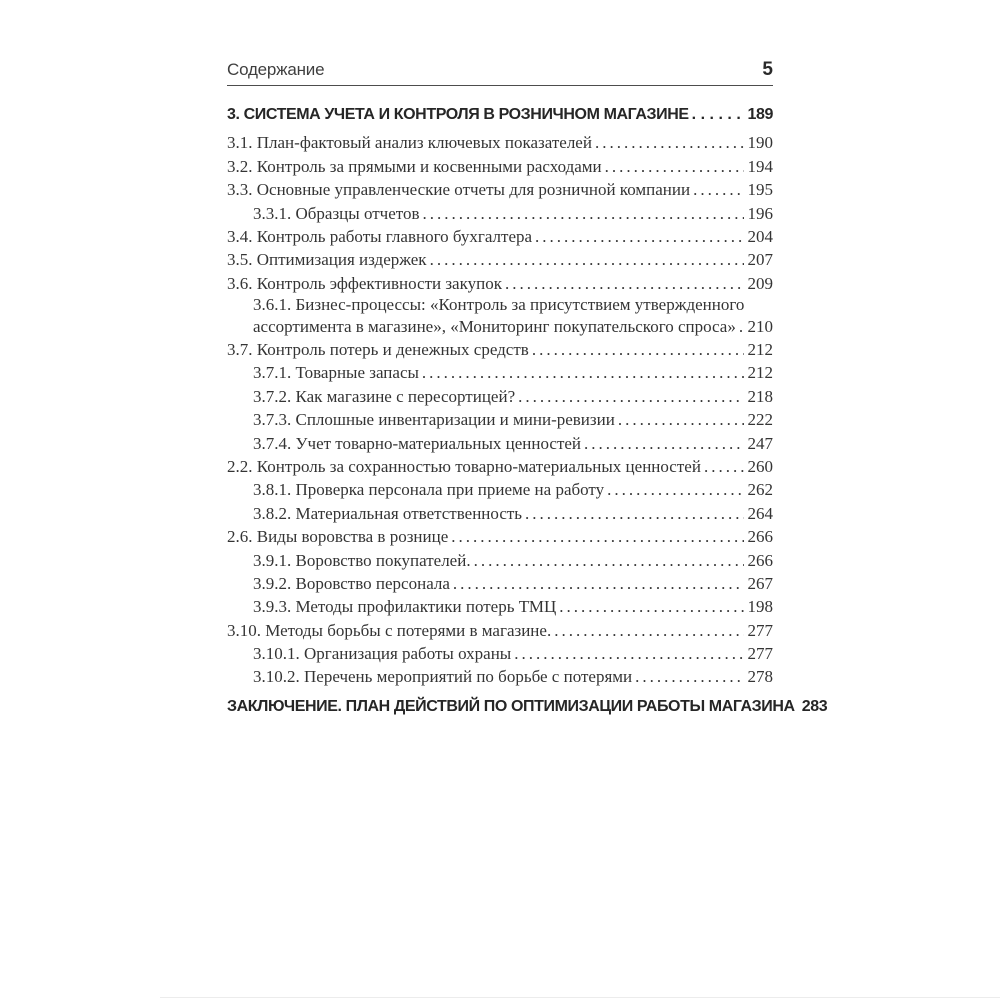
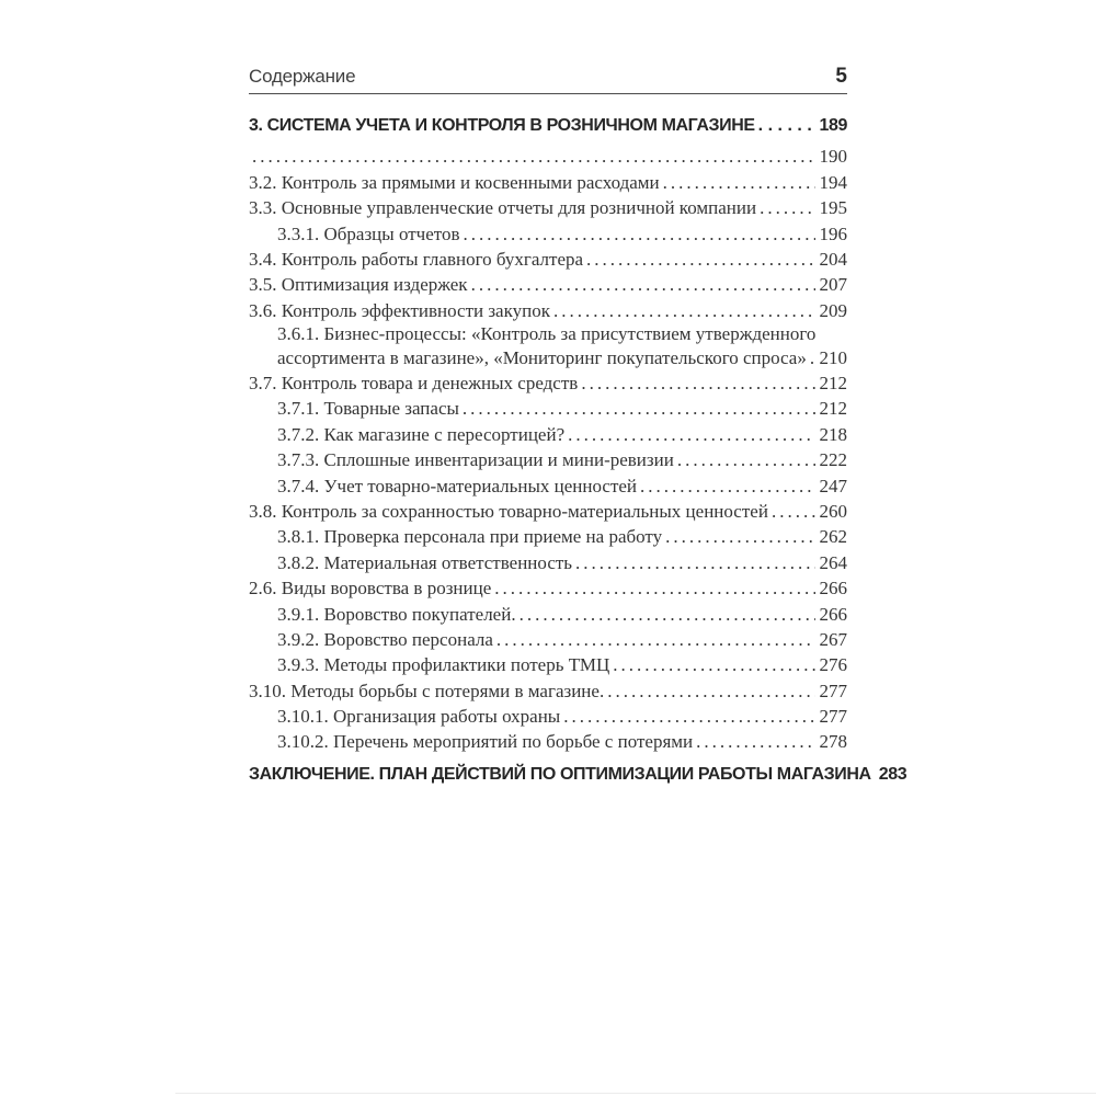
  Содержание
  5
  3. СИСТЕМА УЧЕТА И КОНТРОЛЯ В РОЗНИЧНОМ МАГАЗИНЕ
  189
- 3.1. План-фактовый анализ ключевых показателей
  190
  3.2. Контроль за прямыми и косвенными расходами
  194
  3.3. Основные управленческие отчеты для розничной компании
  195
  3.3.1. Образцы отчетов
  196
  3.4. Контроль работы главного бухгалтера
  204
  3.5. Оптимизация издержек
  207
  3.6. Контроль эффективности закупок
  209
  3.6.1. Бизнес-процессы: «Контроль за присутствием утвержденного
  ассортимента в магазине», «Мониторинг покупательского спроса»
  210
- 3.7. Контроль потерь и денежных средств
+ 3.7. Контроль товара и денежных средств
  212
  3.7.1. Товарные запасы
  212
  3.7.2. Как магазине с пересортицей?
  218
  3.7.3. Сплошные инвентаризации и мини-ревизии
  222
  3.7.4. Учет товарно-материальных ценностей
  247
- 2.2. Контроль за сохранностью товарно-материальных ценностей
+ 3.8. Контроль за сохранностью товарно-материальных ценностей
  260
  3.8.1. Проверка персонала при приеме на работу
  262
  3.8.2. Материальная ответственность
  264
  2.6. Виды воровства в рознице
  266
  3.9.1. Воровство покупателей.
  266
  3.9.2. Воровство персонала
  267
  3.9.3. Методы профилактики потерь ТМЦ
- 198
+ 276
  3.10. Методы борьбы с потерями в магазине.
  277
  3.10.1. Организация работы охраны
  277
  3.10.2. Перечень мероприятий по борьбе с потерями
  278
  ЗАКЛЮЧЕНИЕ. ПЛАН ДЕЙСТВИЙ ПО ОПТИМИЗАЦИИ РАБОТЫ МАГАЗИНА
  283
